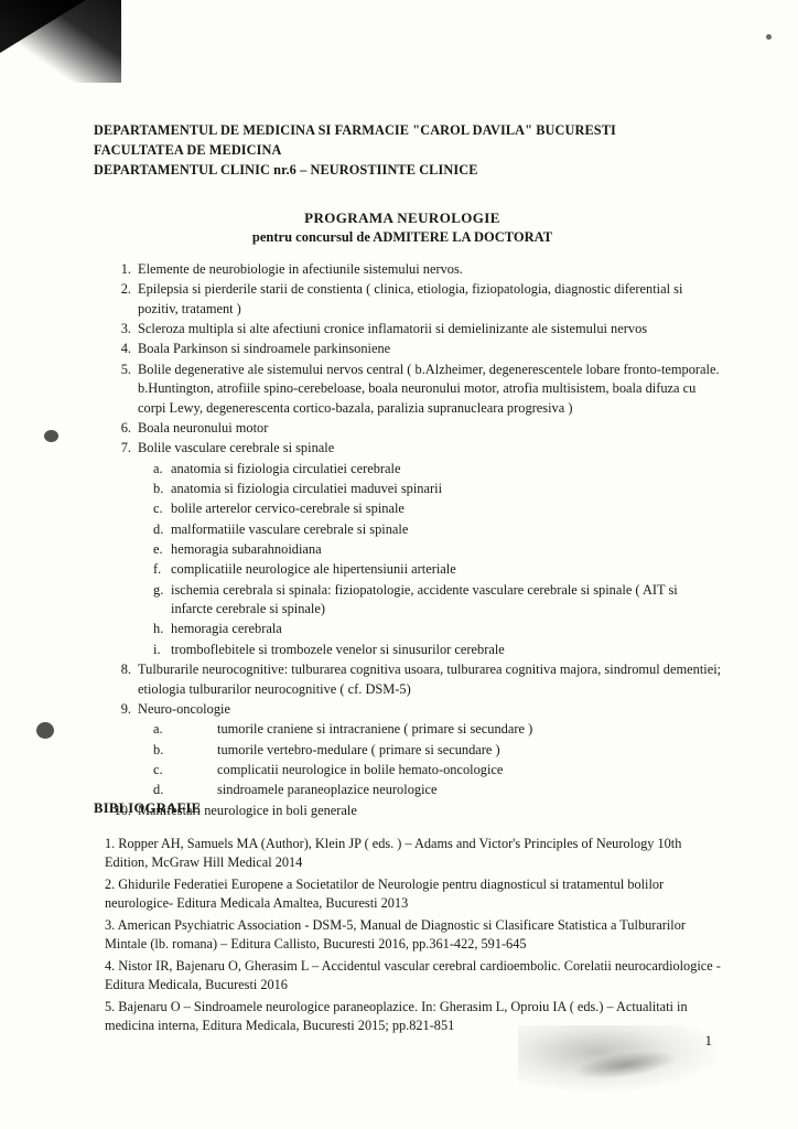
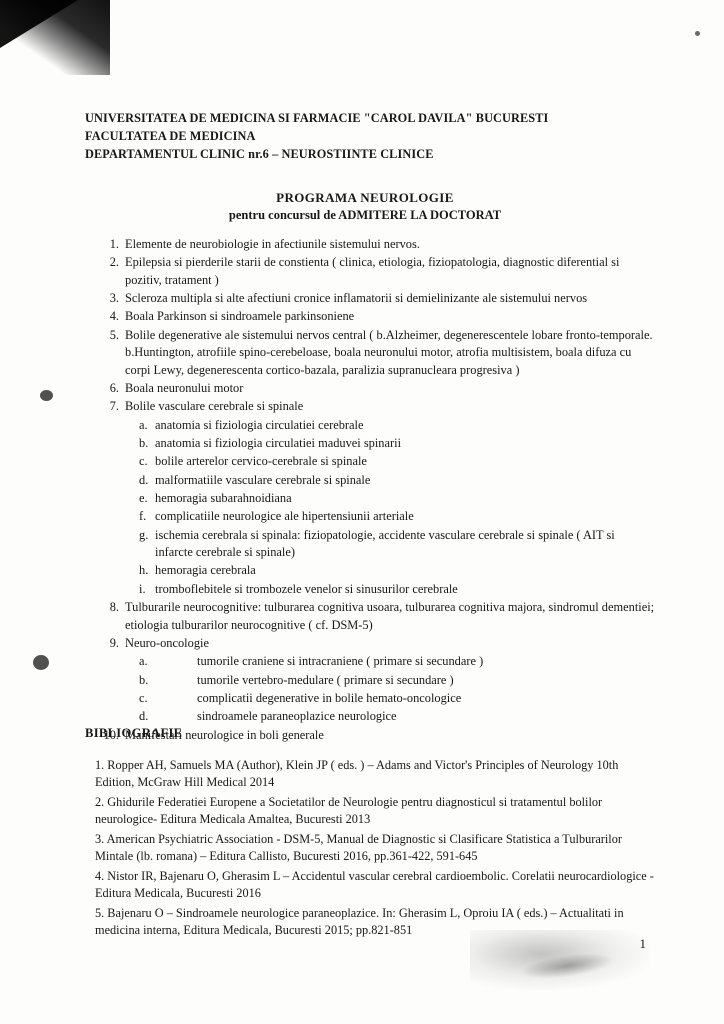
- DEPARTAMENTUL DE MEDICINA SI FARMACIE "CAROL DAVILA" BUCURESTI
+ UNIVERSITATEA DE MEDICINA SI FARMACIE "CAROL DAVILA" BUCURESTI
  FACULTATEA DE MEDICINA
  DEPARTAMENTUL CLINIC nr.6 – NEUROSTIINTE CLINICE
  PROGRAMA NEUROLOGIE
  pentru concursul de ADMITERE LA DOCTORAT
  1.
  Elemente de neurobiologie in afectiunile sistemului nervos.
  2.
  Epilepsia si pierderile starii de constienta ( clinica, etiologia, fiziopatologia, diagnostic diferential si pozitiv, tratament )
  3.
  Scleroza multipla si alte afectiuni cronice inflamatorii si demielinizante ale sistemului nervos
  4.
  Boala Parkinson si sindroamele parkinsoniene
  5.
  Bolile degenerative ale sistemului nervos central ( b.Alzheimer, degenerescentele lobare fronto-temporale. b.Huntington, atrofiile spino-cerebeloase, boala neuronului motor, atrofia multisistem, boala difuza cu corpi Lewy, degenerescenta cortico-bazala, paralizia supranucleara progresiva )
  6.
  Boala neuronului motor
  7.
  Bolile vasculare cerebrale si spinale
  a.
  anatomia si fiziologia circulatiei cerebrale
  b.
  anatomia si fiziologia circulatiei maduvei spinarii
  c.
  bolile arterelor cervico-cerebrale si spinale
  d.
  malformatiile vasculare cerebrale si spinale
  e.
  hemoragia subarahnoidiana
  f.
  complicatiile neurologice ale hipertensiunii arteriale
  g.
  ischemia cerebrala si spinala: fiziopatologie, accidente vasculare cerebrale si spinale ( AIT si infarcte cerebrale si spinale)
  h.
  hemoragia cerebrala
  i.
  tromboflebitele si trombozele venelor si sinusurilor cerebrale
  8.
  Tulburarile neurocognitive: tulburarea cognitiva usoara, tulburarea cognitiva majora, sindromul dementiei; etiologia tulburarilor neurocognitive ( cf. DSM-5)
  9.
  Neuro-oncologie
  a.
  tumorile craniene si intracraniene ( primare si secundare )
  b.
  tumorile vertebro-medulare ( primare si secundare )
  c.
- complicatii neurologice in bolile hemato-oncologice
+ complicatii degenerative in bolile hemato-oncologice
  d.
  sindroamele paraneoplazice neurologice
  10.
  Manifestari neurologice in boli generale
  BIBLIOGRAFIE
  1. Ropper AH, Samuels MA (Author), Klein JP ( eds. ) – Adams and Victor's Principles of Neurology 10th Edition, McGraw Hill Medical 2014
  2. Ghidurile Federatiei Europene a Societatilor de Neurologie pentru diagnosticul si tratamentul bolilor neurologice- Editura Medicala Amaltea, Bucuresti 2013
  3. American Psychiatric Association - DSM-5, Manual de Diagnostic si Clasificare Statistica a Tulburarilor Mintale (lb. romana) – Editura Callisto, Bucuresti 2016, pp.361-422, 591-645
  4. Nistor IR, Bajenaru O, Gherasim L – Accidentul vascular cerebral cardioembolic. Corelatii neurocardiologice - Editura Medicala, Bucuresti 2016
  5. Bajenaru O – Sindroamele neurologice paraneoplazice. In: Gherasim L, Oproiu IA ( eds.) – Actualitati in medicina interna, Editura Medicala, Bucuresti 2015; pp.821-851
  1
